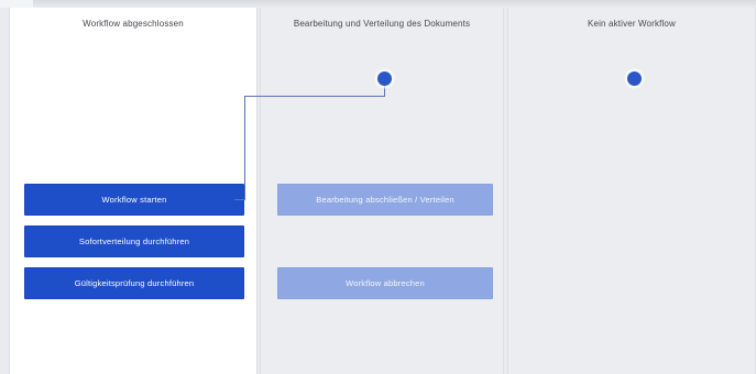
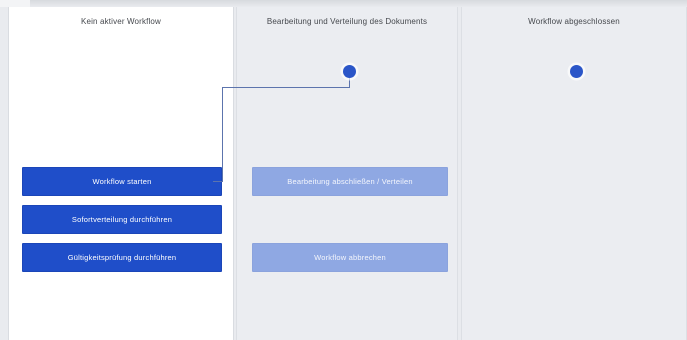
- Workflow abgeschlossen
+ Kein aktiver Workflow
  Workflow starten
  Sofortverteilung durchführen
  Gültigkeitsprüfung durchführen
  Bearbeitung und Verteilung des Dokuments
  Bearbeitung abschließen / Verteilen
  Workflow abbrechen
- Kein aktiver Workflow
+ Workflow abgeschlossen
